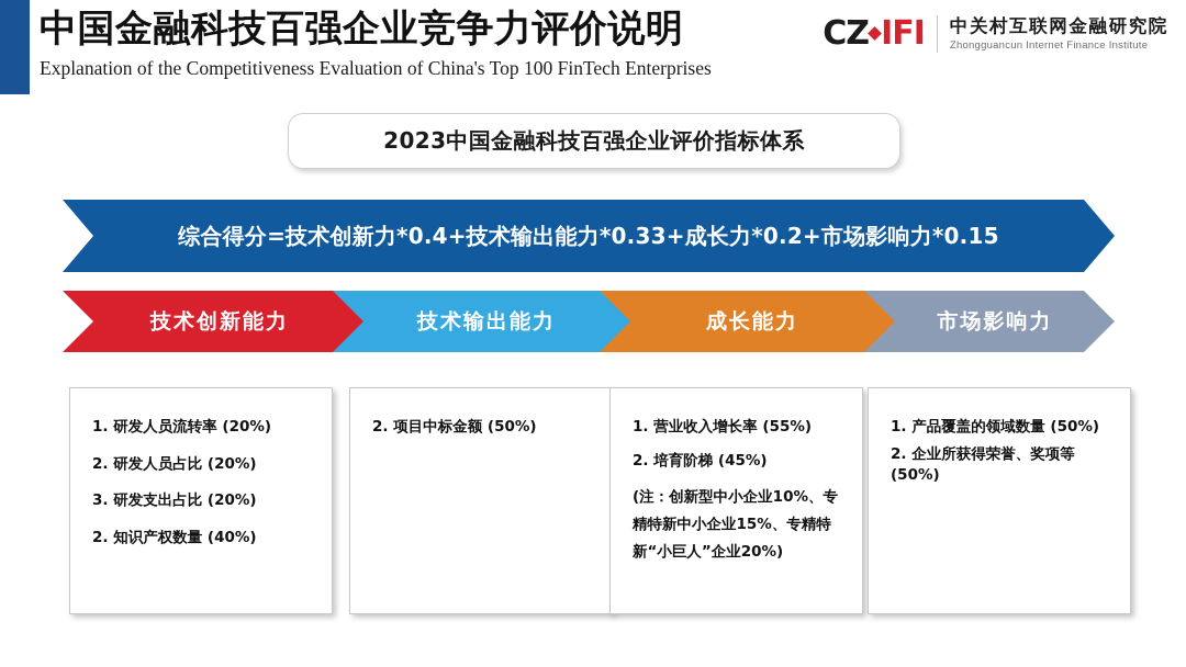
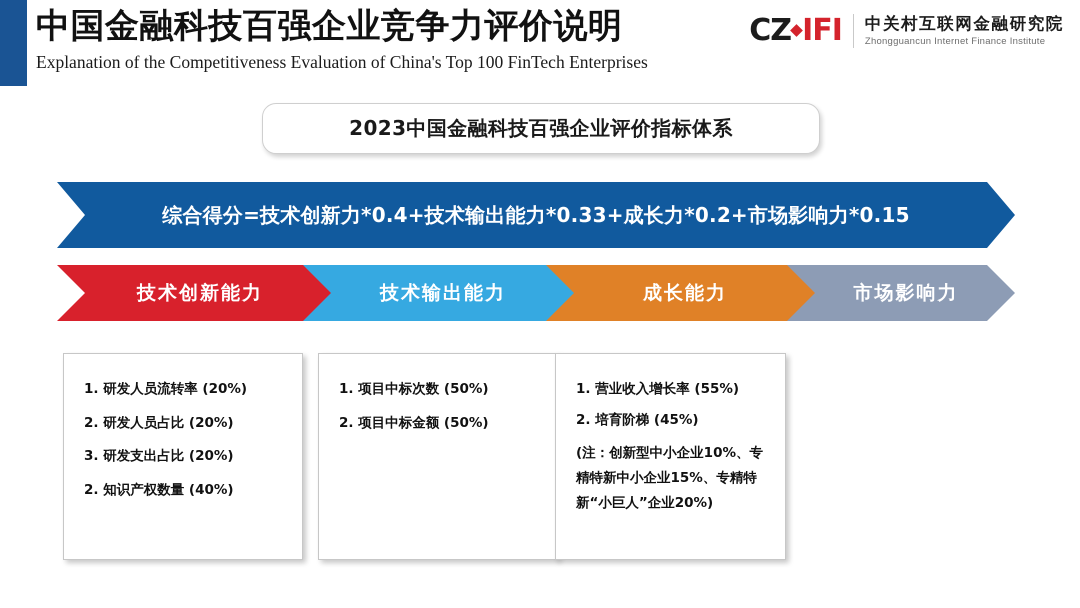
  中国金融科技百强企业竞争力评价说明
  Explanation of the Competitiveness Evaluation of China's Top 100 FinTech Enterprises
  CZ
  IFI
  中关村互联网金融研究院
  Zhongguancun Internet Finance Institute
  2023中国金融科技百强企业评价指标体系
  综合得分=技术创新力*0.4+技术输出能力*0.33+成长力*0.2+市场影响力*0.15
  市场影响力
  成长能力
  技术输出能力
  技术创新能力
  1. 研发人员流转率 (20%)
  2. 研发人员占比 (20%)
  3. 研发支出占比 (20%)
  2. 知识产权数量 (40%)
+ 1. 项目中标次数 (50%)
  2. 项目中标金额 (50%)
  1. 营业收入增长率 (55%)
  2. 培育阶梯 (45%)
  (注：创新型中小企业10%、专精特新中小企业15%、专精特新“小巨人”企业20%)
- 1. 产品覆盖的领域数量 (50%)
- 2. 企业所获得荣誉、奖项等 (50%)
